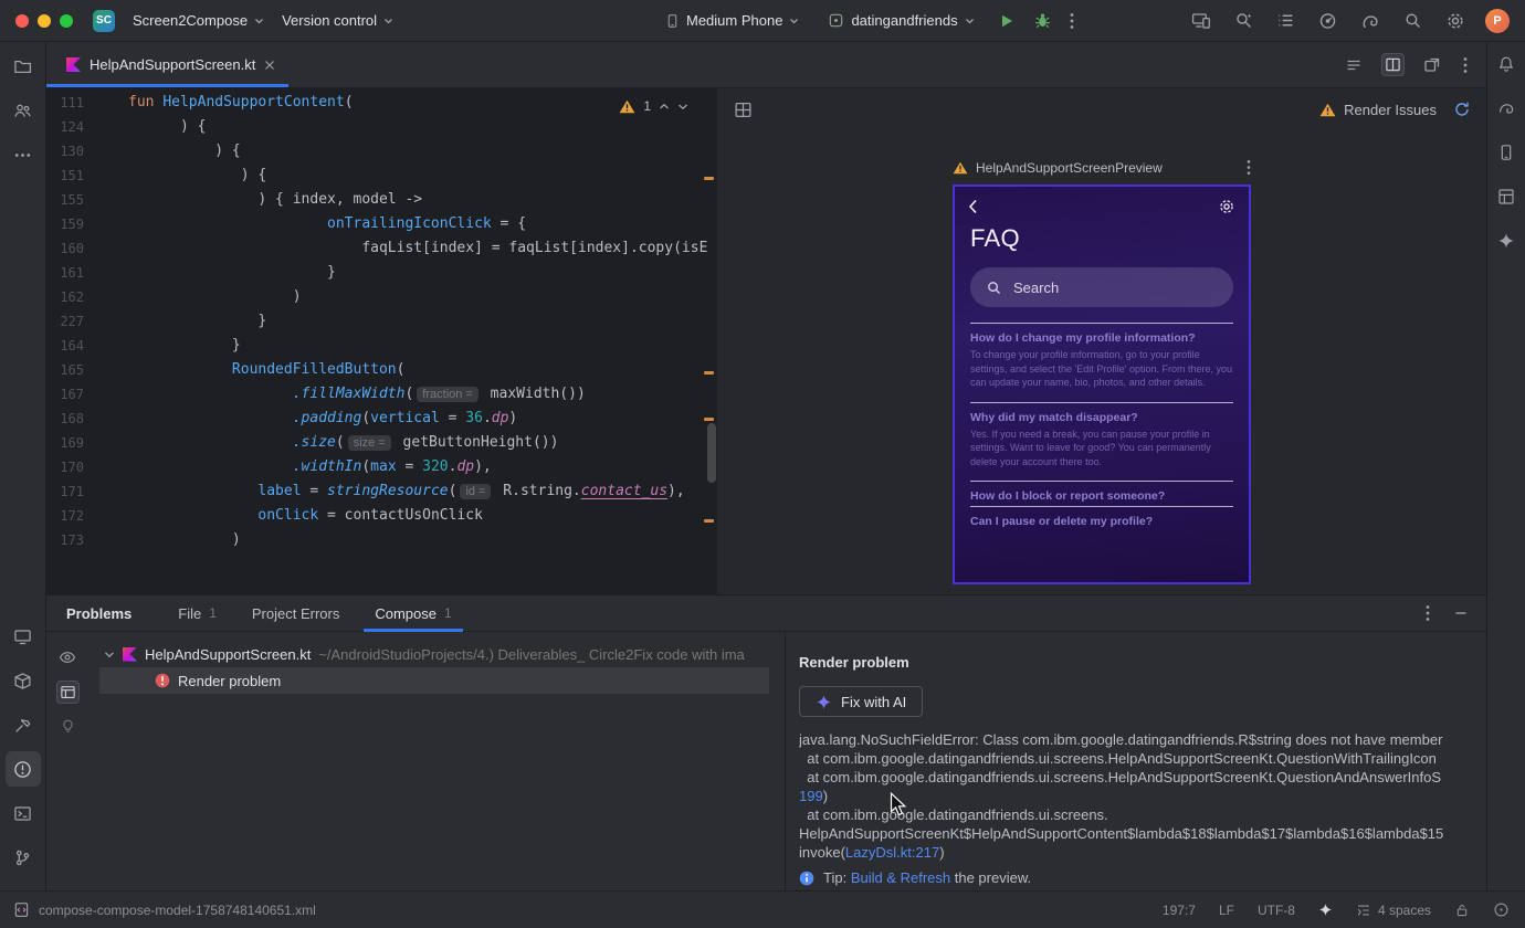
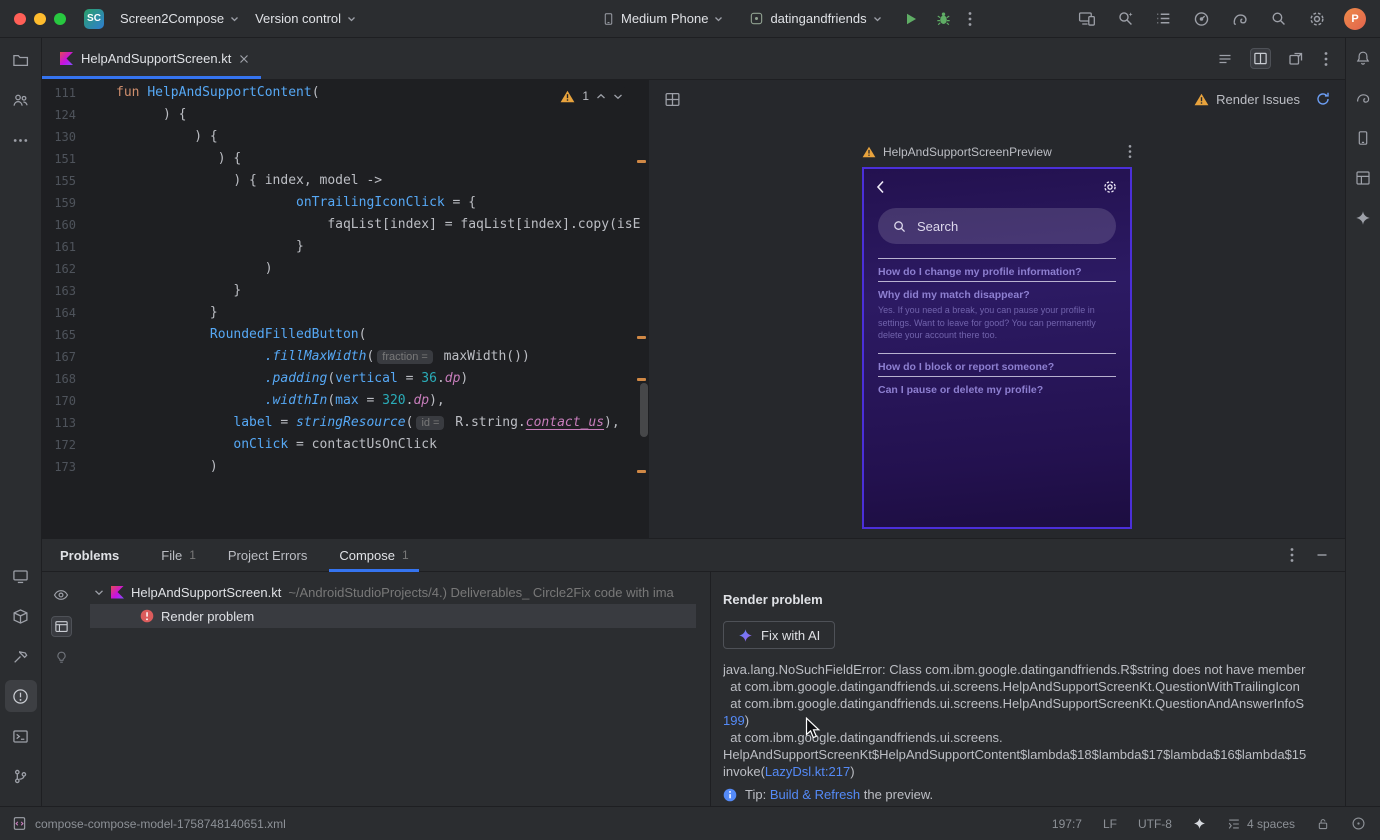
  SC
  Screen2Compose
  Version control
  Medium Phone
  datingandfriends
  P
  HelpAndSupportScreen.kt
  111
  fun HelpAndSupportContent(
  124
  ) {
  130
  ) {
  151
  ) {
  155
  ) { index, model ->
  159
  onTrailingIconClick = {
  160
  faqList[index] = faqList[index].copy(isE
  161
  }
  162
  )
- 227
+ 163
  }
  164
  }
  165
  RoundedFilledButton(
  167
  .fillMaxWidth( fraction = maxWidth())
  168
  .padding(vertical = 36.dp)
- 169
- .size( size = getButtonHeight())
  170
  .widthIn(max = 320.dp),
- 171
+ 113
  label = stringResource( id = R.string.contact_us),
  172
  onClick = contactUsOnClick
  173
  )
  1
  Render Issues
  HelpAndSupportScreenPreview
- FAQ
  Search
  How do I change my profile information?
- To change your profile information, go to your profile settings, and select the 'Edit Profile' option. From there, you can update your name, bio, photos, and other details.
  Why did my match disappear?
  Yes. If you need a break, you can pause your profile in settings. Want to leave for good? You can permanently delete your account there too.
  How do I block or report someone?
  Can I pause or delete my profile?
  Problems
  File
  1
  Project Errors
  Compose
  1
  HelpAndSupportScreen.kt
  ~/AndroidStudioProjects/4.) Deliverables_ Circle2Fix code with ima
  Render problem
  Render problem
  Fix with AI
  java.lang.NoSuchFieldError: Class com.ibm.google.datingandfriends.R$string does not have member
  at com.ibm.google.datingandfriends.ui.screens.HelpAndSupportScreenKt.QuestionWithTrailingIcon
  at com.ibm.google.datingandfriends.ui.screens.HelpAndSupportScreenKt.QuestionAndAnswerInfoS
  199)
  at com.ibm.google.datingandfriends.ui.screens.
  HelpAndSupportScreenKt$HelpAndSupportContent$lambda$18$lambda$17$lambda$16$lambda$15
  invoke(LazyDsl.kt:217)
  Tip: Build & Refresh the preview.
  compose-compose-model-1758748140651.xml
  197:7
  LF
  UTF-8
  4 spaces
